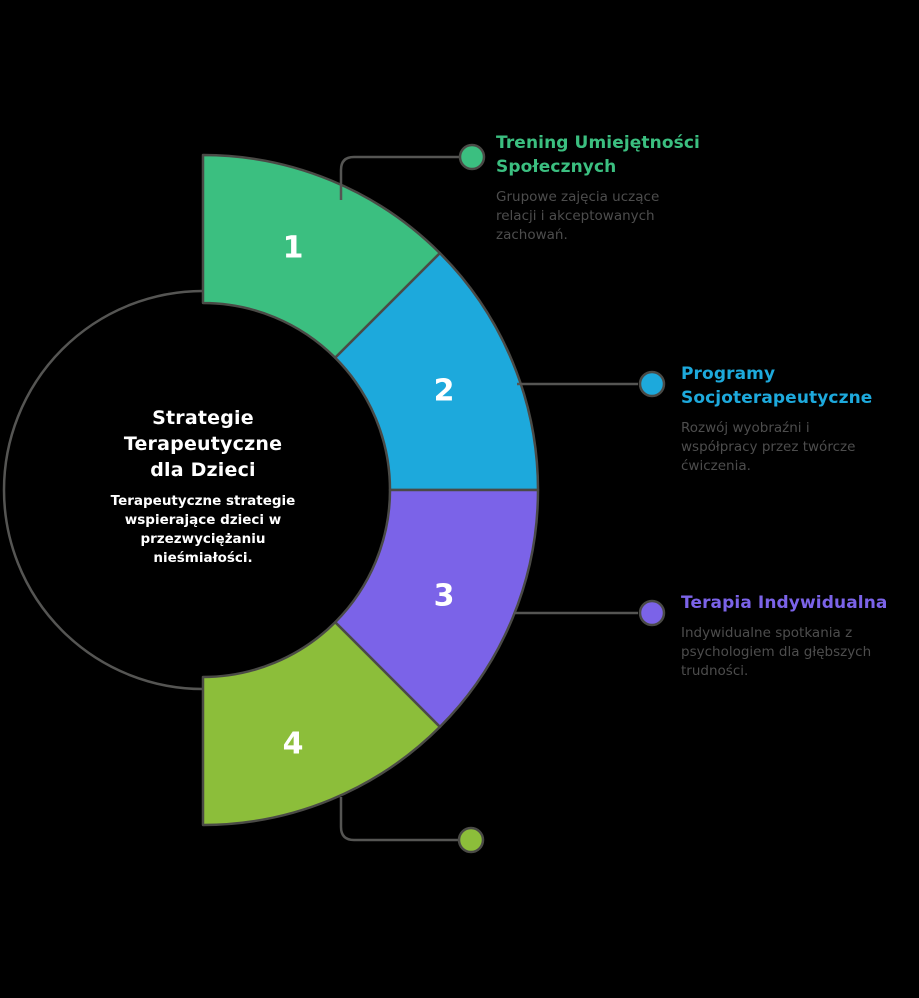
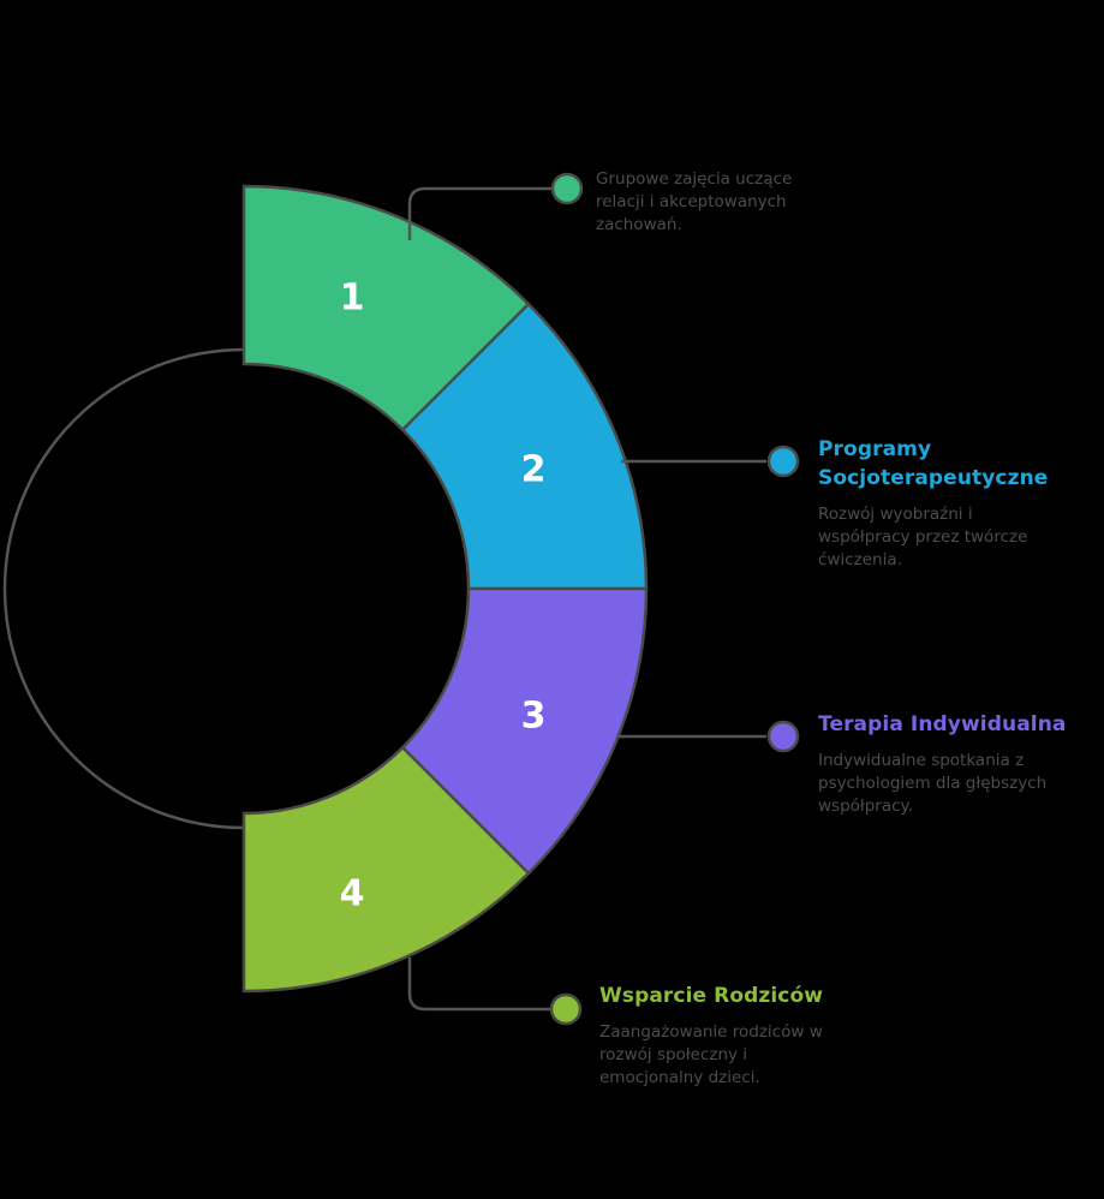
  1
  2
  3
  4
- Strategie Terapeutyczne dla Dzieci
- Terapeutyczne strategie wspierające dzieci w przezwyciężaniu nieśmiałości.
- Trening Umiejętności Społecznych
  Grupowe zajęcia uczące relacji i akceptowanych zachowań.
  Programy Socjoterapeutyczne
  Rozwój wyobraźni i współpracy przez twórcze ćwiczenia.
  Terapia Indywidualna
- Indywidualne spotkania z psychologiem dla głębszych trudności.
+ Indywidualne spotkania z psychologiem dla głębszych współpracy.
+ Wsparcie Rodziców
+ Zaangażowanie rodziców w rozwój społeczny i emocjonalny dzieci.
